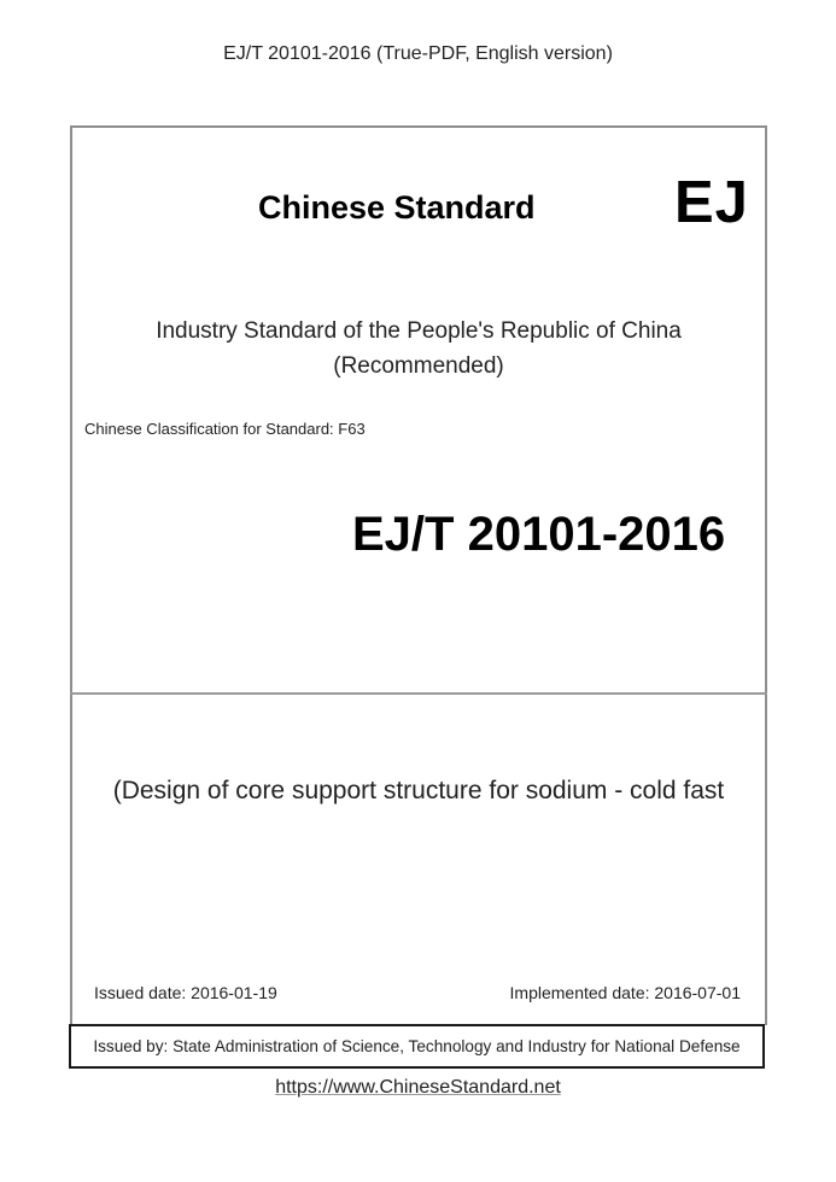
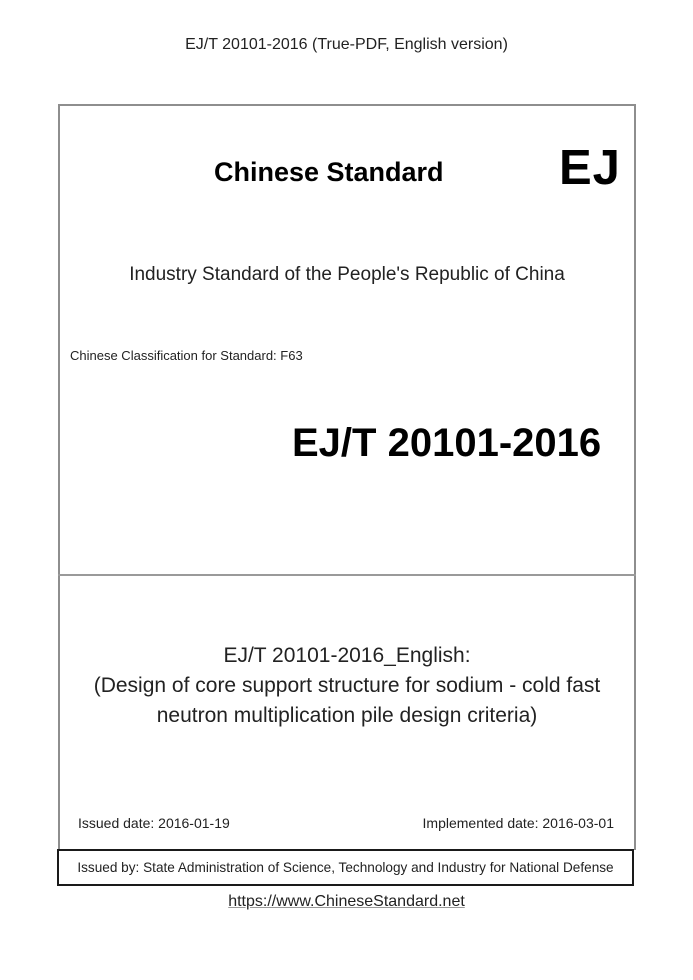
  EJ/T 20101-2016 (True-PDF, English version)
  Chinese Standard
  EJ
  Industry Standard of the People's Republic of China
- (Recommended)
  Chinese Classification for Standard: F63
  EJ/T 20101-2016
+ EJ/T 20101-2016_English:
  (Design of core support structure for sodium - cold fast
+ neutron multiplication pile design criteria)
  Issued date: 2016-01-19
- Implemented date: 2016-07-01
+ Implemented date: 2016-03-01
  Issued by: State Administration of Science, Technology and Industry for National Defense
  https://www.ChineseStandard.net
